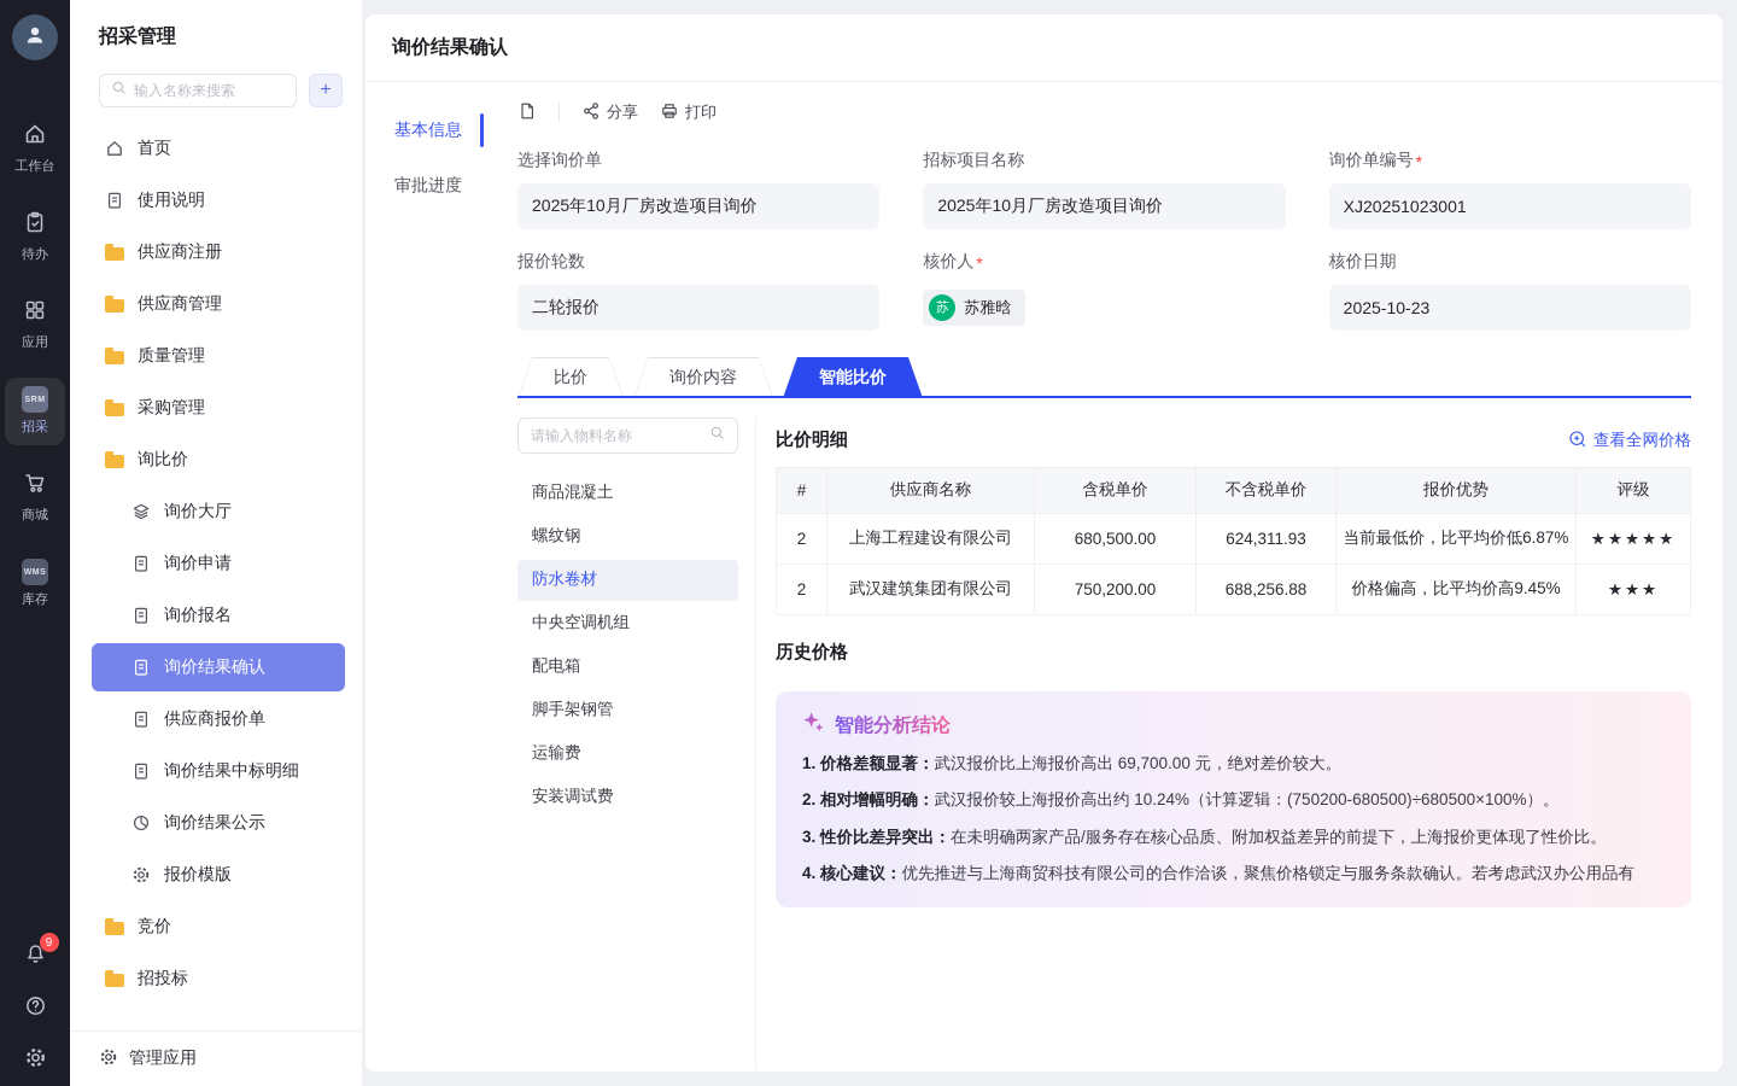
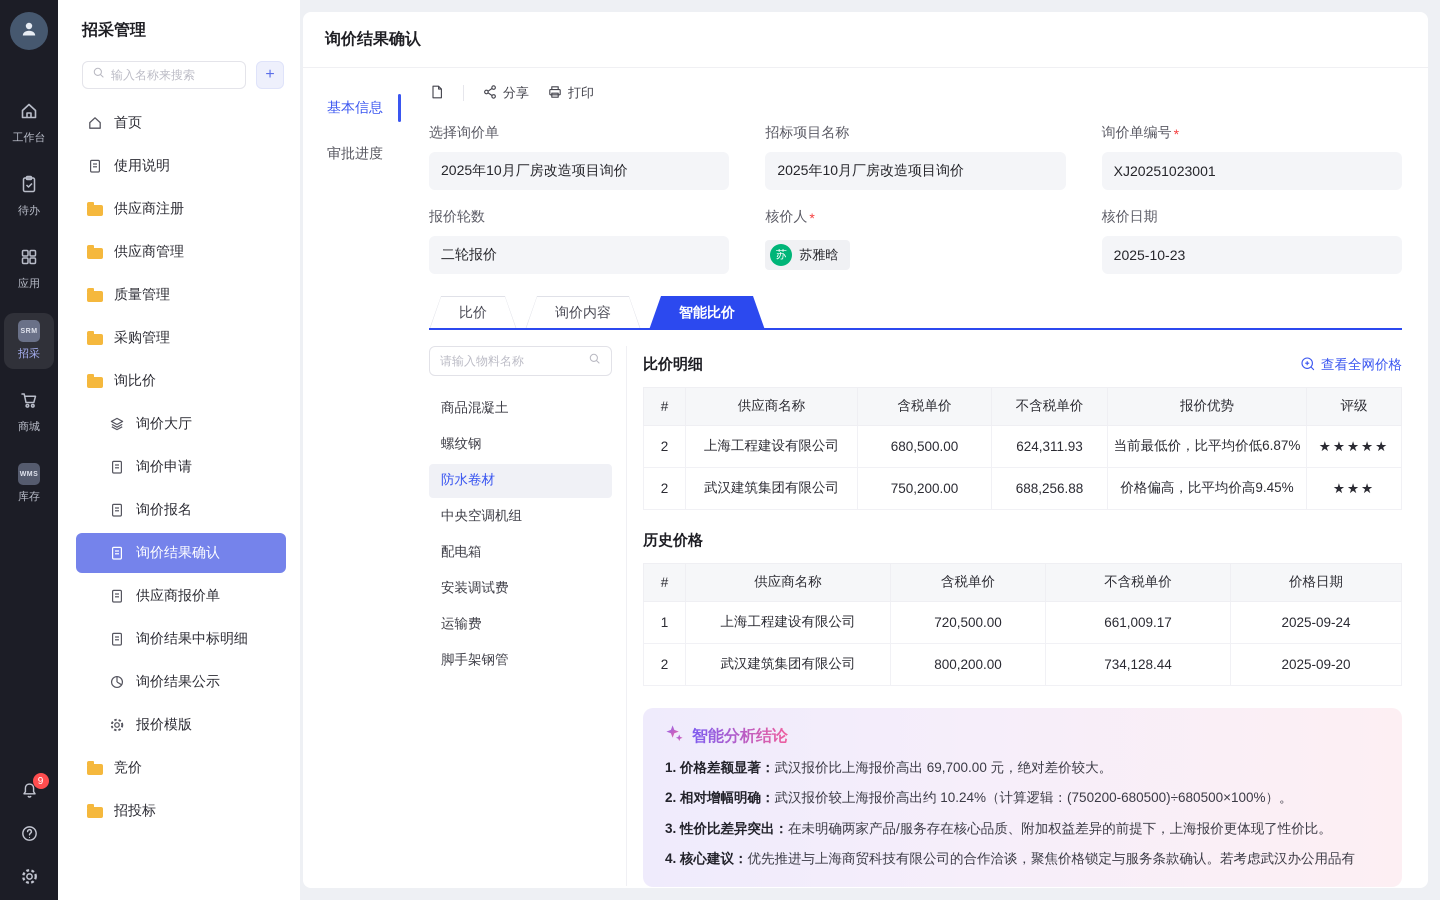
  工作台
  待办
  应用
  招采
  商城
  库存
  9
  招采管理
  输入名称来搜索
  +
  首页
  使用说明
  供应商注册
  供应商管理
  质量管理
  采购管理
  询比价
  询价大厅
  询价申请
  询价报名
  询价结果确认
  供应商报价单
  询价结果中标明细
  询价结果公示
  报价模版
  竞价
  招投标
- 管理应用
  询价结果确认
  基本信息
  审批进度
  分享
  打印
  选择询价单
  2025年10月厂房改造项目询价
  招标项目名称
  2025年10月厂房改造项目询价
  询价单编号
  *
  XJ20251023001
  报价轮数
  二轮报价
  核价人
  *
  苏
  苏雅晗
  核价日期
  2025-10-23
  比价
  询价内容
  智能比价
  请输入物料名称
  商品混凝土
  螺纹钢
  防水卷材
  中央空调机组
  配电箱
- 脚手架钢管
+ 安装调试费
  运输费
- 安装调试费
+ 脚手架钢管
  比价明细
  查看全网价格
  #	供应商名称	含税单价	不含税单价	报价优势	评级
  2	上海工程建设有限公司	680,500.00	624,311.93	当前最低价，比平均价低6.87%	★★★★★
  2	武汉建筑集团有限公司	750,200.00	688,256.88	价格偏高，比平均价高9.45%	★★★
  历史价格
+ #	供应商名称	含税单价	不含税单价	价格日期
+ 1	上海工程建设有限公司	720,500.00	661,009.17	2025-09-24
+ 2	武汉建筑集团有限公司	800,200.00	734,128.44	2025-09-20
  智能分析结论
  1. 价格差额显著：武汉报价比上海报价高出 69,700.00 元，绝对差价较大。
  2. 相对增幅明确：武汉报价较上海报价高出约 10.24%（计算逻辑：(750200-680500)÷680500×100%）。
  3. 性价比差异突出：在未明确两家产品/服务存在核心品质、附加权益差异的前提下，上海报价更体现了性价比。
  4. 核心建议：优先推进与上海商贸科技有限公司的合作洽谈，聚焦价格锁定与服务条款确认。若考虑武汉办公用品有
